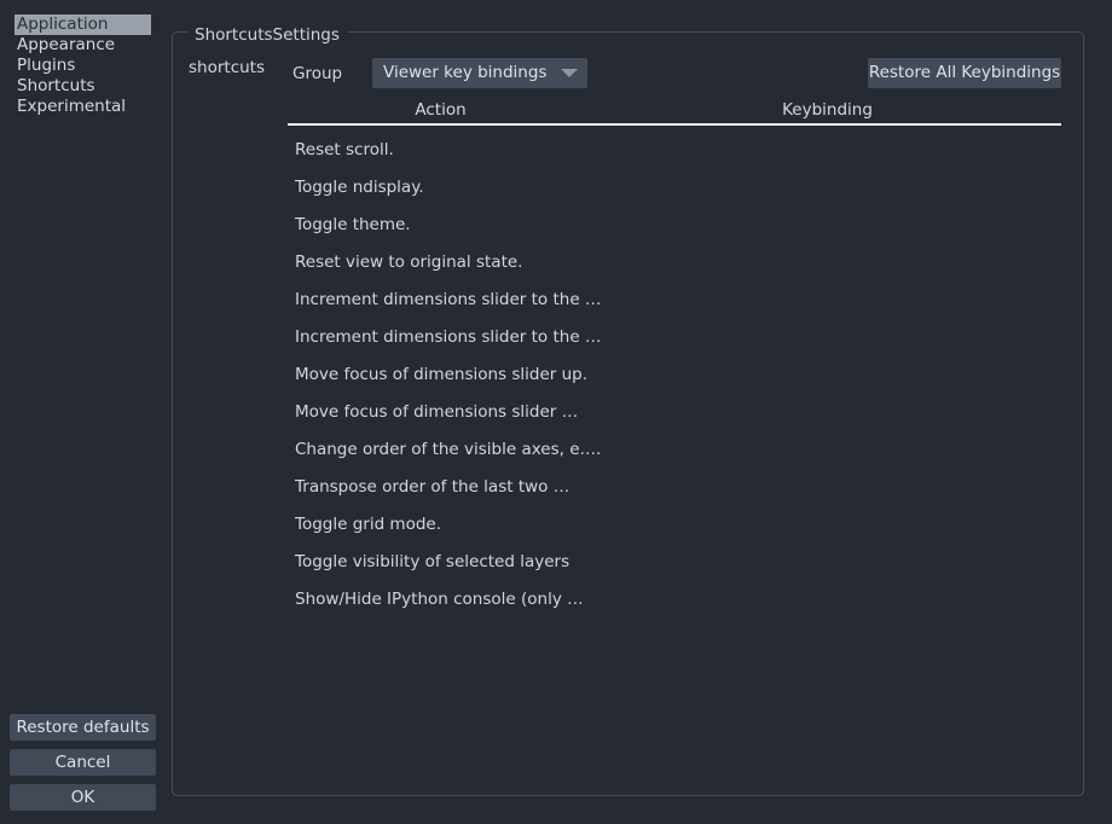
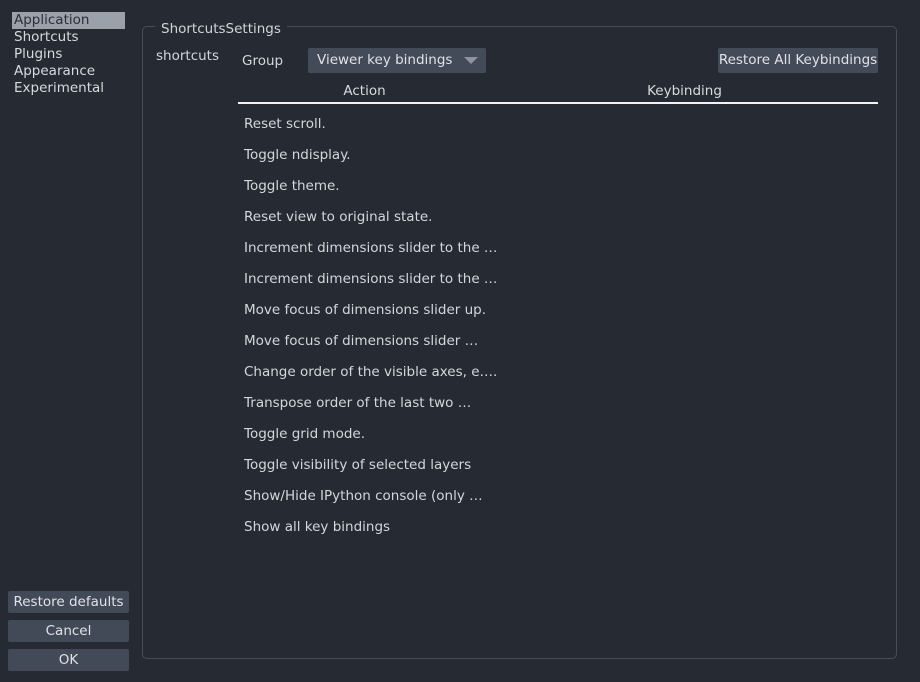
  Application
- Appearance
+ Shortcuts
  Plugins
- Shortcuts
+ Appearance
  Experimental
  Restore defaults
  Cancel
  OK
  ShortcutsSettings
  shortcuts
  Group
  Viewer key bindings
  Restore All Keybindings
  Action
  Keybinding
  Reset scroll.
  Toggle ndisplay.
  Toggle theme.
  Reset view to original state.
  Increment dimensions slider to the …
  Increment dimensions slider to the …
  Move focus of dimensions slider up.
  Move focus of dimensions slider …
  Change order of the visible axes, e….
  Transpose order of the last two …
  Toggle grid mode.
  Toggle visibility of selected layers
  Show/Hide IPython console (only …
+ Show all key bindings
